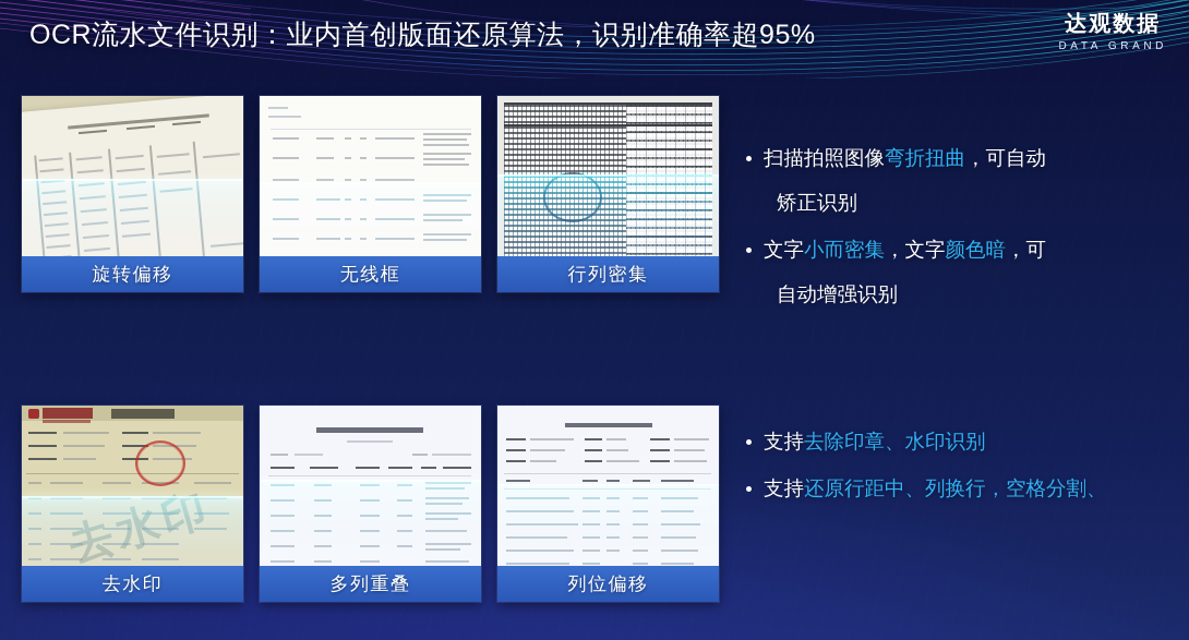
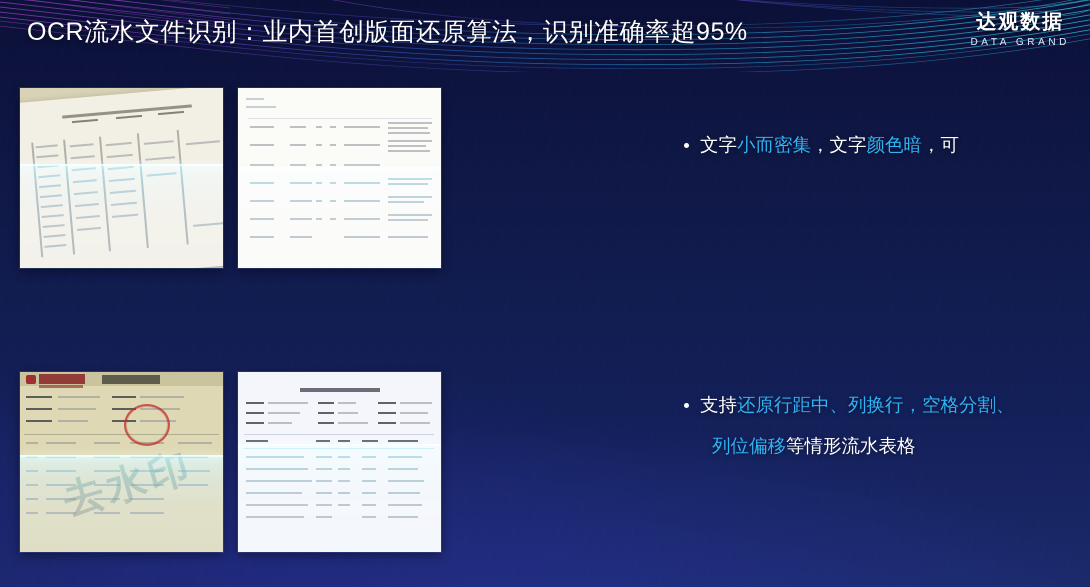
  OCR流水文件识别：业内首创版面还原算法，识别准确率超95%
  达观数据
  DATA GRAND
- 旋转偏移
- 无线框
- 行列密集
- 去水印
- 多列重叠
- 列位偏移
- 扫描拍照图像弯折扭曲，可自动
- 矫正识别
  文字小而密集，文字颜色暗，可
- 自动增强识别
- 支持去除印章、水印识别
  支持还原行距中、列换行，空格分割、
+ 列位偏移等情形流水表格
